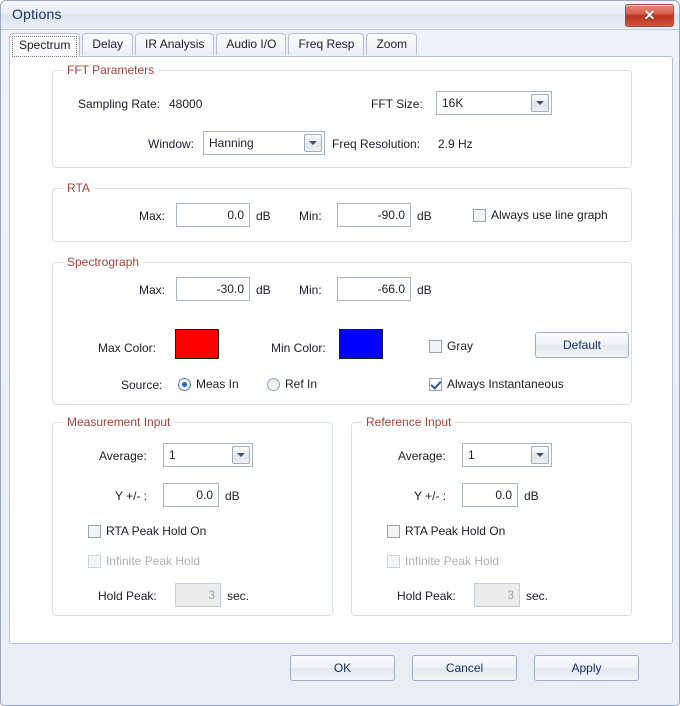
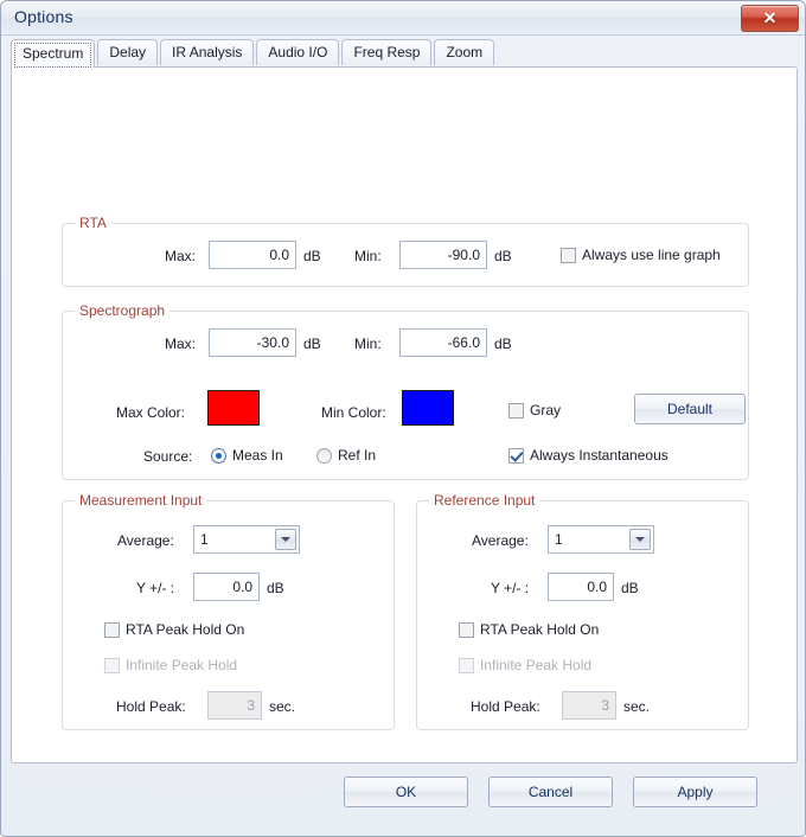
  Options
  ✕
  Spectrum
  Delay
  IR Analysis
  Audio I/O
  Freq Resp
  Zoom
- FFT Parameters
- Sampling Rate:
- 48000
- FFT Size:
- 16K
- Window:
- Hanning
- Freq Resolution:
- 2.9 Hz
  RTA
  Max:
  0.0
  dB
  Min:
  -90.0
  dB
  Always use line graph
  Spectrograph
  Max:
  -30.0
  dB
  Min:
  -66.0
  dB
  Max Color:
  Min Color:
  Gray
  Default
  Source:
  Meas In
  Ref In
  Always Instantaneous
  Measurement Input
  Average:
  1
  Y +/- :
  0.0
  dB
  RTA Peak Hold On
  Infinite Peak Hold
  Hold Peak:
  3
  sec.
  Reference Input
  Average:
  1
  Y +/- :
  0.0
  dB
  RTA Peak Hold On
  Infinite Peak Hold
  Hold Peak:
  3
  sec.
  OK
  Cancel
  Apply
